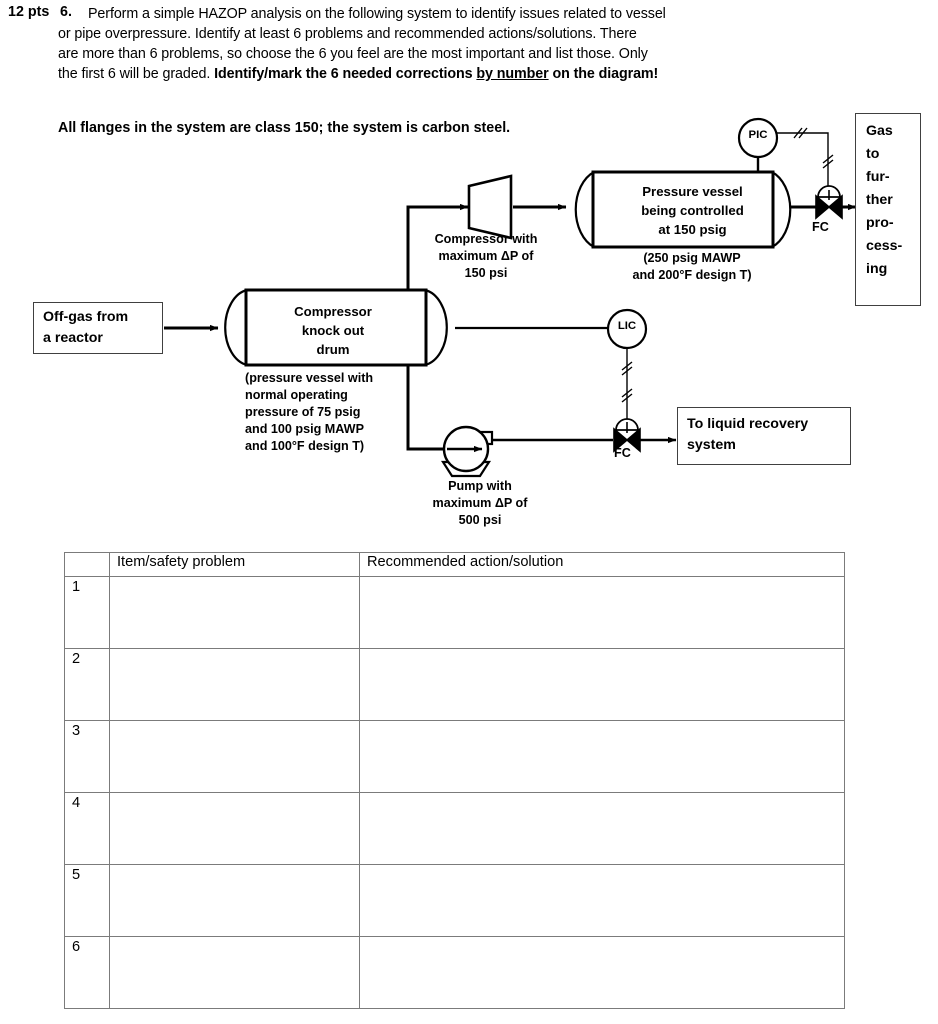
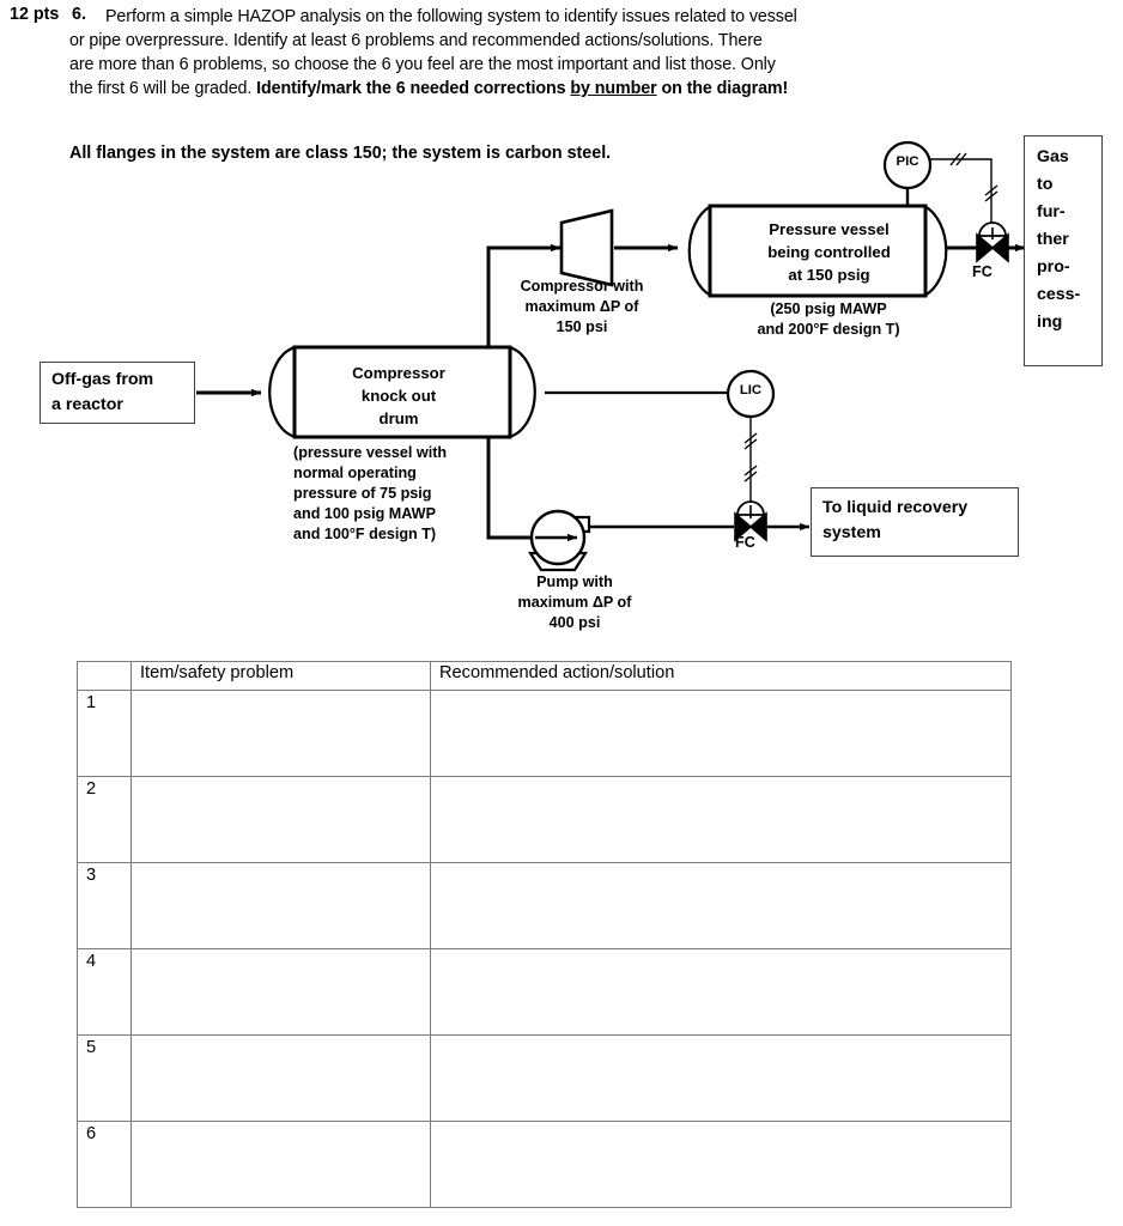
  12 pts
  6.
  Perform a simple HAZOP analysis on the following system to identify issues related to vessel
  or pipe overpressure. Identify at least 6 problems and recommended actions/solutions. There
  are more than 6 problems, so choose the 6 you feel are the most important and list those. Only
  the first 6 will be graded. Identify/mark the 6 needed corrections by number on the diagram!
  All flanges in the system are class 150; the system is carbon steel.
  Off-gas from
  a reactor
  Compressor
  knock out
  drum
  (pressure vessel with
  normal operating
  pressure of 75 psig
  and 100 psig MAWP
  and 100°F design T)
  Compressor with
  maximum ΔP of
  150 psi
  Pressure vessel
  being controlled
  at 150 psig
  (250 psig MAWP
  and 200°F design T)
  Pump with
  maximum ΔP of
- 500 psi
+ 400 psi
  PIC
  LIC
  FC
  FC
  Gas
  to
  fur-
  ther
  pro-
  cess-
  ing
  To liquid recovery
  system
  	Item/safety problem	Recommended action/solution
  1
  2
  3
  4
  5
  6
